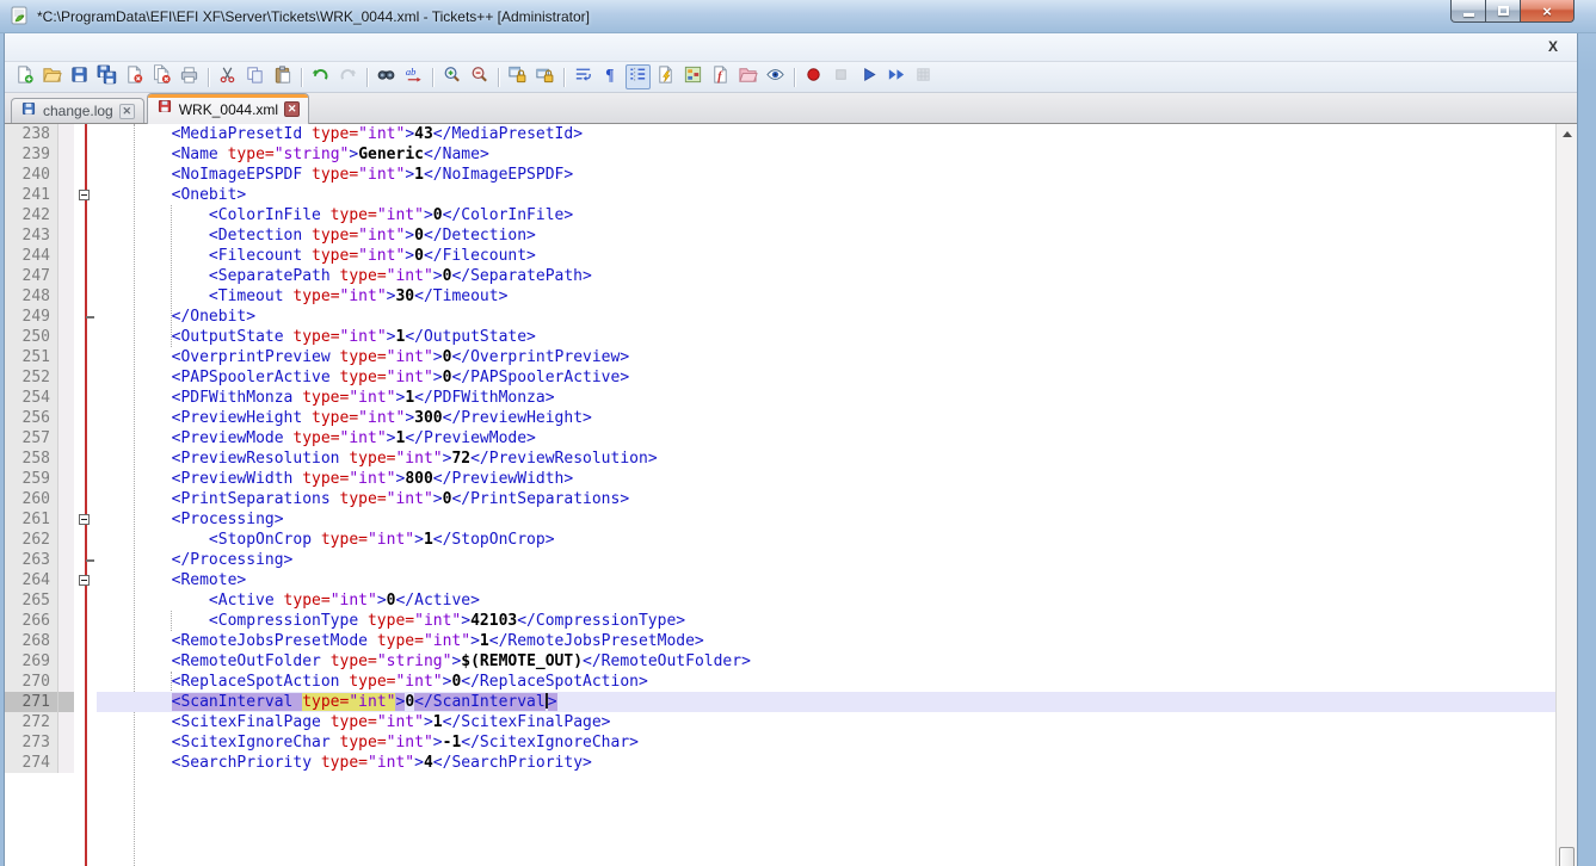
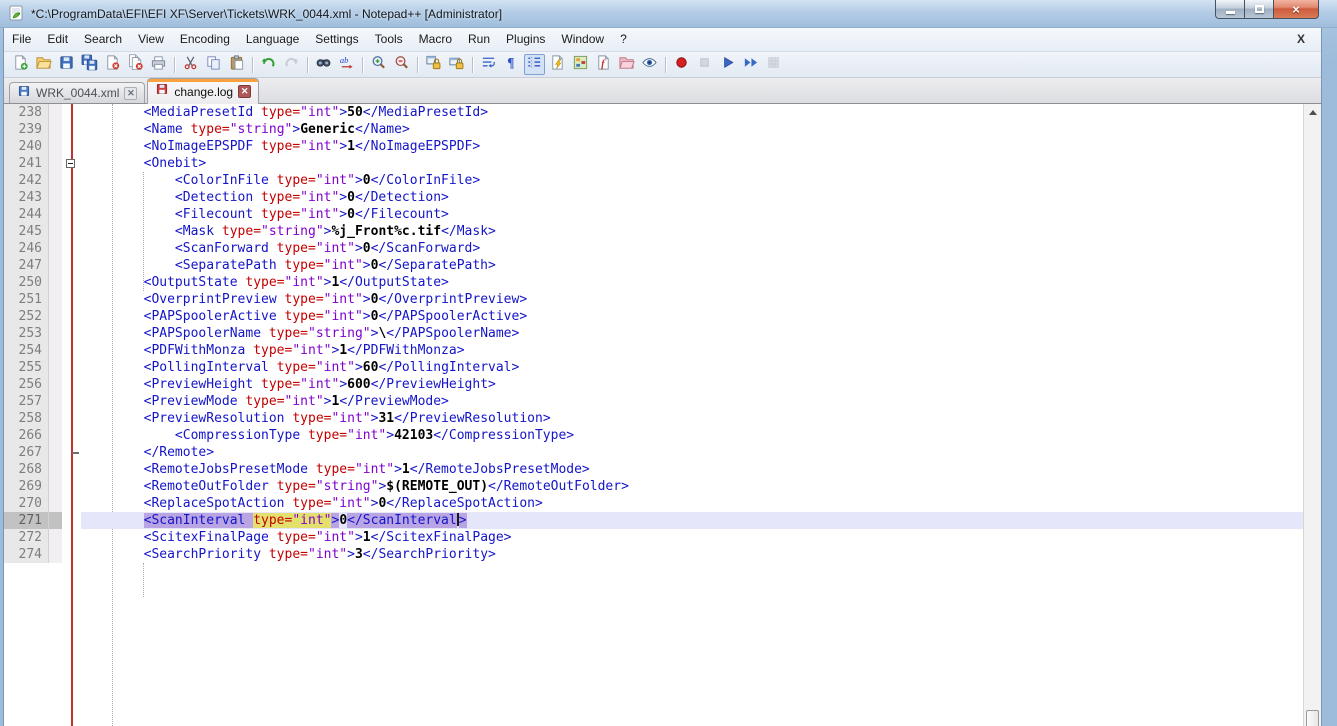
- *C:\ProgramData\EFI\EFI XF\Server\Tickets\WRK_0044.xml - Tickets++ [Administrator]
+ *C:\ProgramData\EFI\EFI XF\Server\Tickets\WRK_0044.xml - Notepad++ [Administrator]
  ×
+ File
+ Edit
+ Search
+ View
+ Encoding
+ Language
+ Settings
+ Tools
+ Macro
+ Run
+ Plugins
+ Window
+ ?
  X
  ab
  ¶
  f
- change.log
+ WRK_0044.xml
  ✕
- WRK_0044.xml
+ change.log
  ✕
  238
- <MediaPresetId type="int">43</MediaPresetId>
+ <MediaPresetId type="int">50</MediaPresetId>
  239
  <Name type="string">Generic</Name>
  240
  <NoImageEPSPDF type="int">1</NoImageEPSPDF>
  241
  <Onebit>
  242
  <ColorInFile type="int">0</ColorInFile>
  243
  <Detection type="int">0</Detection>
  244
  <Filecount type="int">0</Filecount>
+ 245
+ <Mask type="string">%j_Front%c.tif</Mask>
+ 246
+ <ScanForward type="int">0</ScanForward>
  247
  <SeparatePath type="int">0</SeparatePath>
- 248
- <Timeout type="int">30</Timeout>
- 249
- </Onebit>
  250
  <OutputState type="int">1</OutputState>
  251
  <OverprintPreview type="int">0</OverprintPreview>
  252
  <PAPSpoolerActive type="int">0</PAPSpoolerActive>
+ 253
+ <PAPSpoolerName type="string">\</PAPSpoolerName>
  254
  <PDFWithMonza type="int">1</PDFWithMonza>
+ 255
+ <PollingInterval type="int">60</PollingInterval>
  256
- <PreviewHeight type="int">300</PreviewHeight>
+ <PreviewHeight type="int">600</PreviewHeight>
  257
  <PreviewMode type="int">1</PreviewMode>
  258
- <PreviewResolution type="int">72</PreviewResolution>
+ <PreviewResolution type="int">31</PreviewResolution>
- 259
- <PreviewWidth type="int">800</PreviewWidth>
- 260
- <PrintSeparations type="int">0</PrintSeparations>
- 261
- <Processing>
- 262
- <StopOnCrop type="int">1</StopOnCrop>
- 263
- </Processing>
- 264
- <Remote>
- 265
- <Active type="int">0</Active>
  266
  <CompressionType type="int">42103</CompressionType>
+ 267
+ </Remote>
  268
  <RemoteJobsPresetMode type="int">1</RemoteJobsPresetMode>
  269
  <RemoteOutFolder type="string">$(REMOTE_OUT)</RemoteOutFolder>
  270
  <ReplaceSpotAction type="int">0</ReplaceSpotAction>
  271
  <ScanInterval type="int">0</ScanInterval >
  272
  <ScitexFinalPage type="int">1</ScitexFinalPage>
- 273
- <ScitexIgnoreChar type="int">-1</ScitexIgnoreChar>
  274
- <SearchPriority type="int">4</SearchPriority>
+ <SearchPriority type="int">3</SearchPriority>
